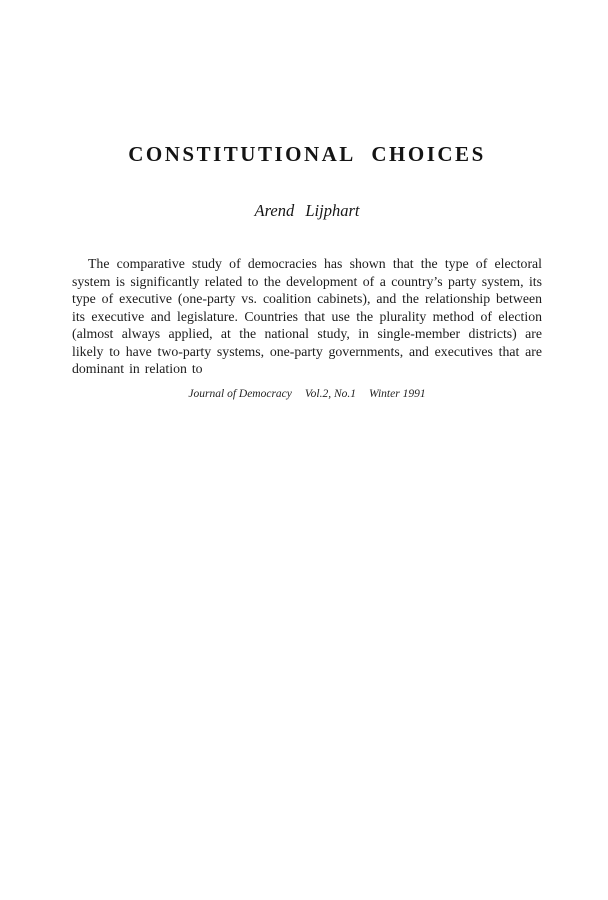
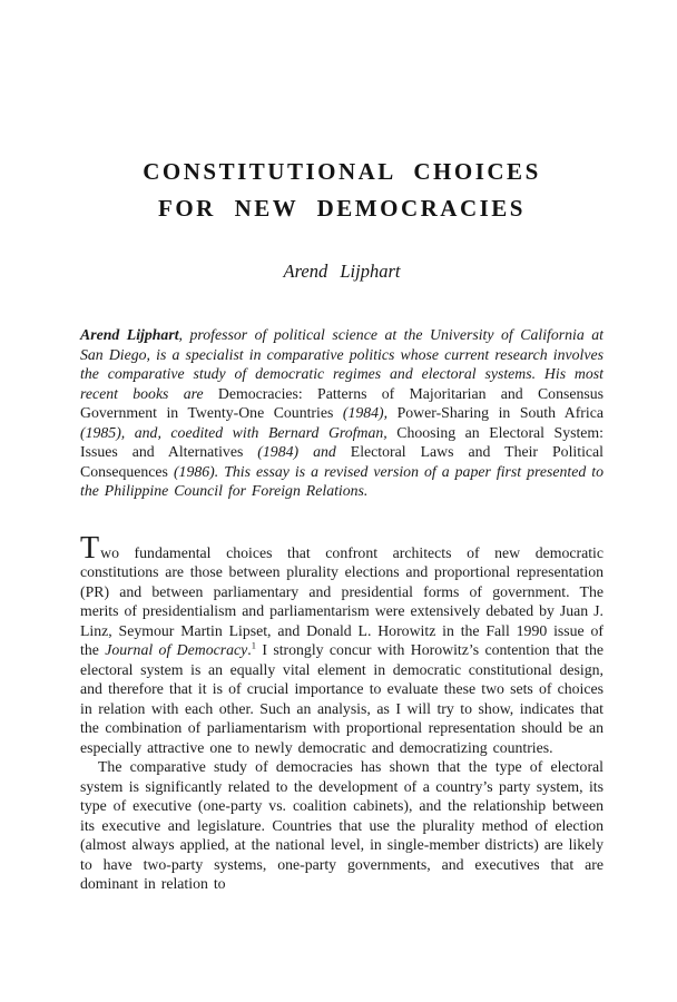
  CONSTITUTIONAL CHOICES
+ FOR NEW DEMOCRACIES
  Arend Lijphart
+ Arend Lijphart, professor of political science at the University of California at San Diego, is a specialist in comparative politics whose current research involves the comparative study of democratic regimes and electoral systems. His most recent books are Democracies: Patterns of Majoritarian and Consensus Government in Twenty-One Countries (1984), Power-Sharing in South Africa (1985), and, coedited with Bernard Grofman, Choosing an Electoral System: Issues and Alternatives (1984) and Electoral Laws and Their Political Consequences (1986). This essay is a revised version of a paper first presented to the Philippine Council for Foreign Relations.
+ Two fundamental choices that confront architects of new democratic constitutions are those between plurality elections and proportional representation (PR) and between parliamentary and presidential forms of government. The merits of presidentialism and parliamentarism were extensively debated by Juan J. Linz, Seymour Martin Lipset, and Donald L. Horowitz in the Fall 1990 issue of the Journal of Democracy.1 I strongly concur with Horowitz’s contention that the electoral system is an equally vital element in democratic constitutional design, and therefore that it is of crucial importance to evaluate these two sets of choices in relation with each other. Such an analysis, as I will try to show, indicates that the combination of parliamentarism with proportional representation should be an especially attractive one to newly democratic and democratizing countries.
- The comparative study of democracies has shown that the type of electoral system is significantly related to the development of a country’s party system, its type of executive (one-party vs. coalition cabinets), and the relationship between its executive and legislature. Countries that use the plurality method of election (almost always applied, at the national study, in single-member districts) are likely to have two-party systems, one-party governments, and executives that are dominant in relation to
+ The comparative study of democracies has shown that the type of electoral system is significantly related to the development of a country’s party system, its type of executive (one-party vs. coalition cabinets), and the relationship between its executive and legislature. Countries that use the plurality method of election (almost always applied, at the national level, in single-member districts) are likely to have two-party systems, one-party governments, and executives that are dominant in relation to
- Journal of Democracy Vol.2, No.1 Winter 1991
